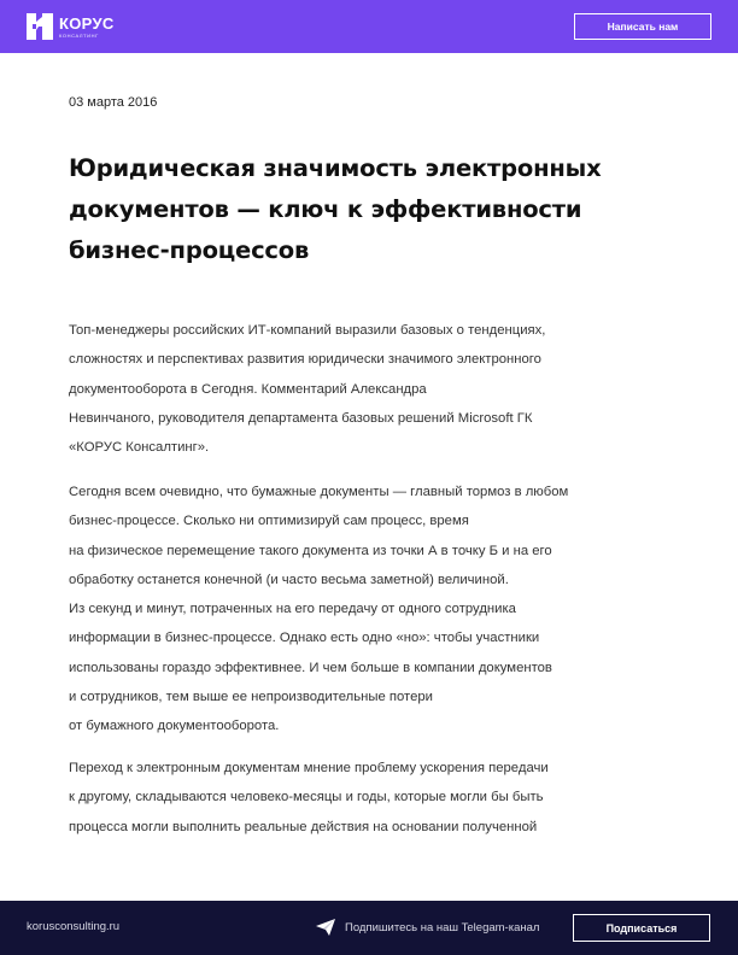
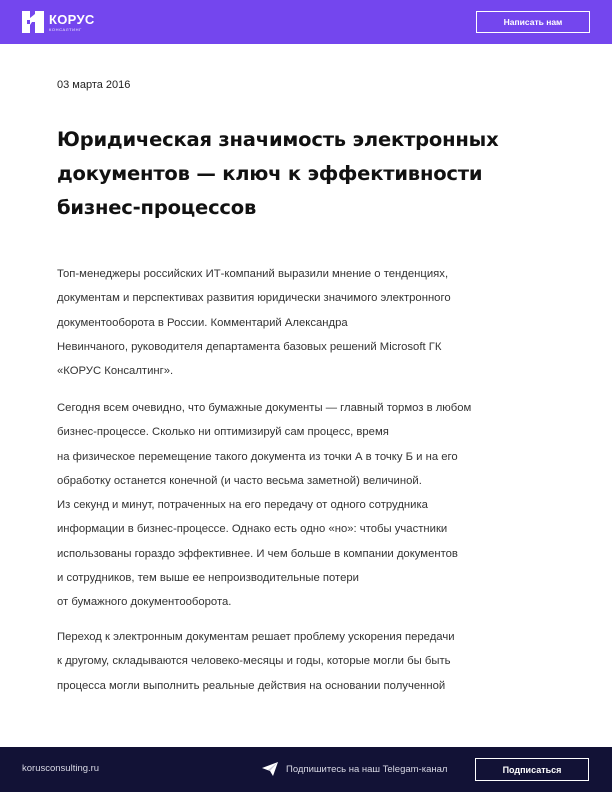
  КОРУС
  Написать нам
  03 марта 2016
  Юридическая значимость электронных
  документов — ключ к эффективности
  бизнес-процессов
- Топ-менеджеры российских ИТ-компаний выразили базовых о тенденциях,
+ Топ-менеджеры российских ИТ-компаний выразили мнение о тенденциях,
- сложностях и перспективах развития юридически значимого электронного
+ документам и перспективах развития юридически значимого электронного
- документооборота в Сегодня. Комментарий Александра
+ документооборота в России. Комментарий Александра
  Невинчаного, руководителя департамента базовых решений Microsoft ГК
  «КОРУС Консалтинг».
  Сегодня всем очевидно, что бумажные документы — главный тормоз в любом
  бизнес-процессе. Сколько ни оптимизируй сам процесс, время
  на физическое перемещение такого документа из точки А в точку Б и на его
  обработку останется конечной (и часто весьма заметной) величиной.
  Из секунд и минут, потраченных на его передачу от одного сотрудника
  информации в бизнес-процессе. Однако есть одно «но»: чтобы участники
  использованы гораздо эффективнее. И чем больше в компании документов
  и сотрудников, тем выше ее непроизводительные потери
  от бумажного документооборота.
- Переход к электронным документам мнение проблему ускорения передачи
+ Переход к электронным документам решает проблему ускорения передачи
  к другому, складываются человеко-месяцы и годы, которые могли бы быть
  процесса могли выполнить реальные действия на основании полученной
  korusconsulting.ru
  Подпишитесь на наш Telegam-канал
  Подписаться
